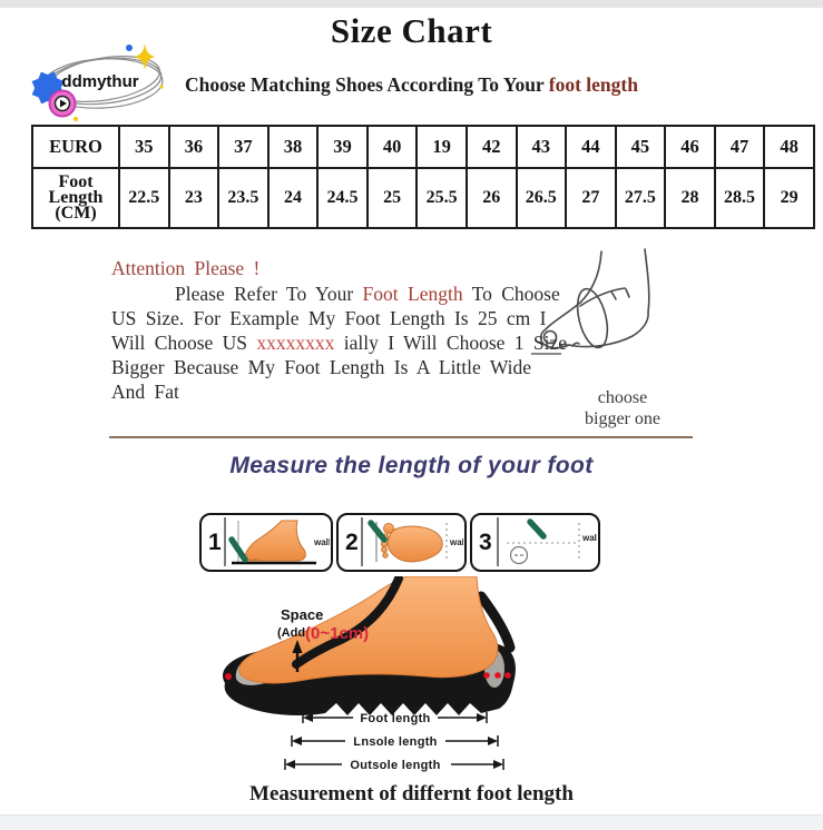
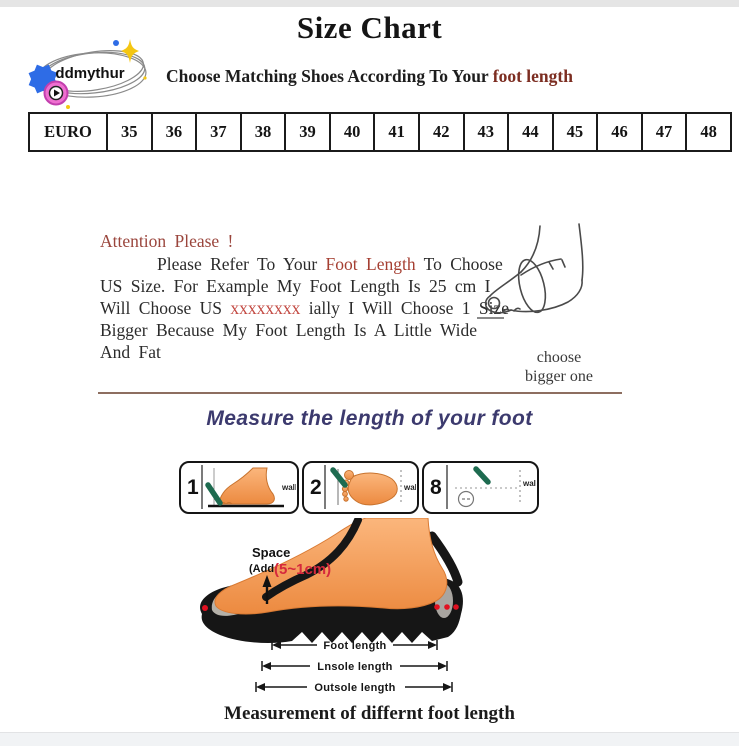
  Size Chart
  ddmythur
  Choose Matching Shoes According To Your foot length
- EURO	35	36	37	38	39	40	19	42	43	44	45	46	47	48
+ EURO	35	36	37	38	39	40	41	42	43	44	45	46	47	48
- Foot Length (CM)	22.5	23	23.5	24	24.5	25	25.5	26	26.5	27	27.5	28	28.5	29
  Attention Please !
  Please Refer To Your Foot Length To Choose
  US Size. For Example My Foot Length Is 25 cm I
  Will Choose US xxxxxxxx ially I Will Choose 1 Se
  Bigger Because My Foot Length Is A Little Wide
  And Fat
  choose
  bigger one
  Measure the length of your foot
  1
  wal
  2
  wal
- 3
+ 8
  wal
  Space
  (Add
- (0~1cm)
+ (5~1cm)
  Foot length
  Lnsole length
  Outsole length
  Measurement of differnt foot length
